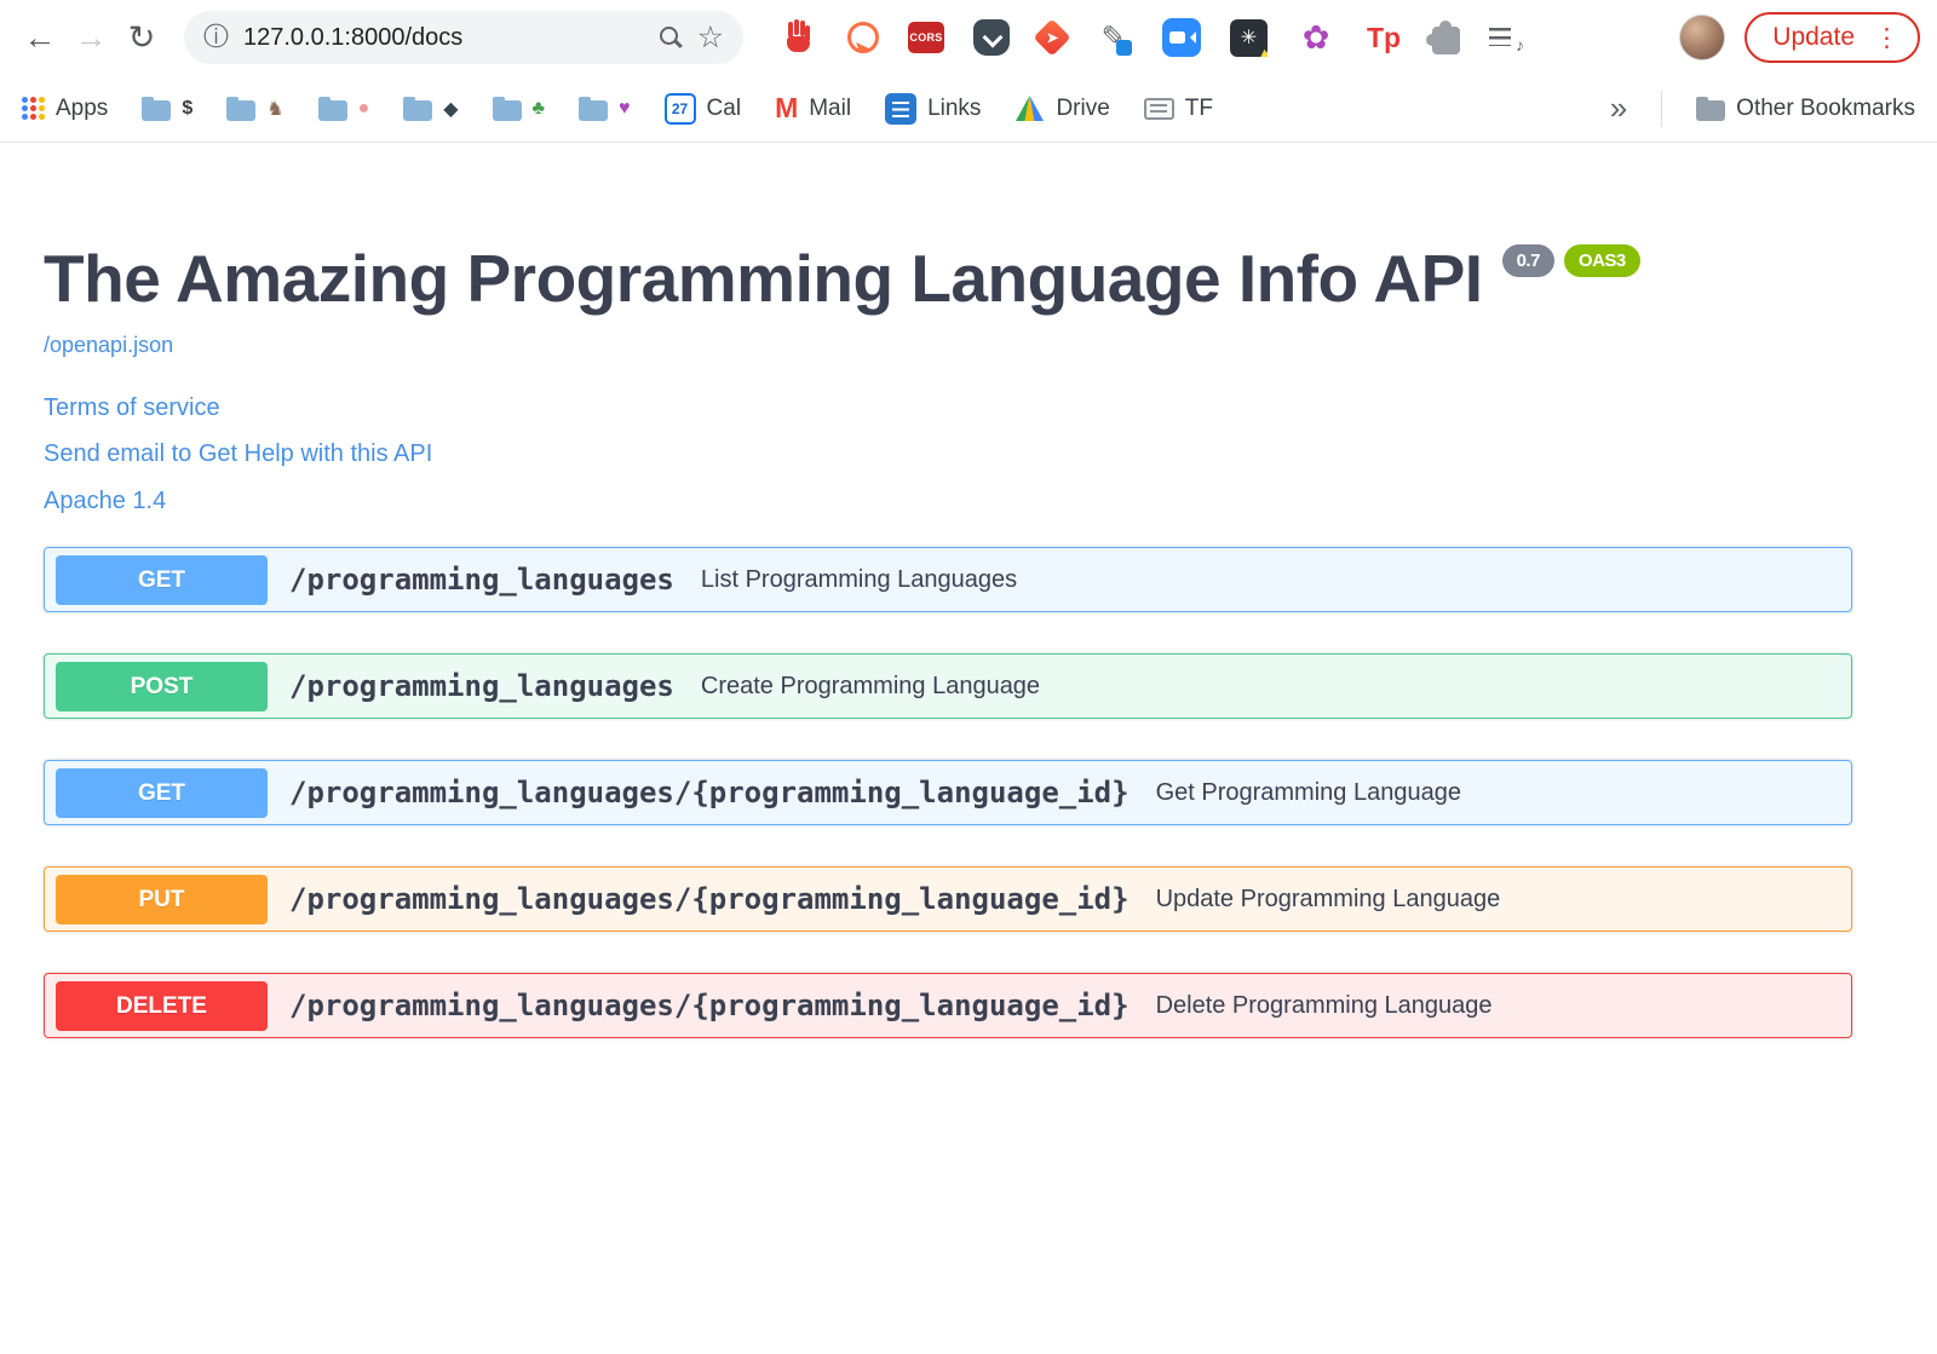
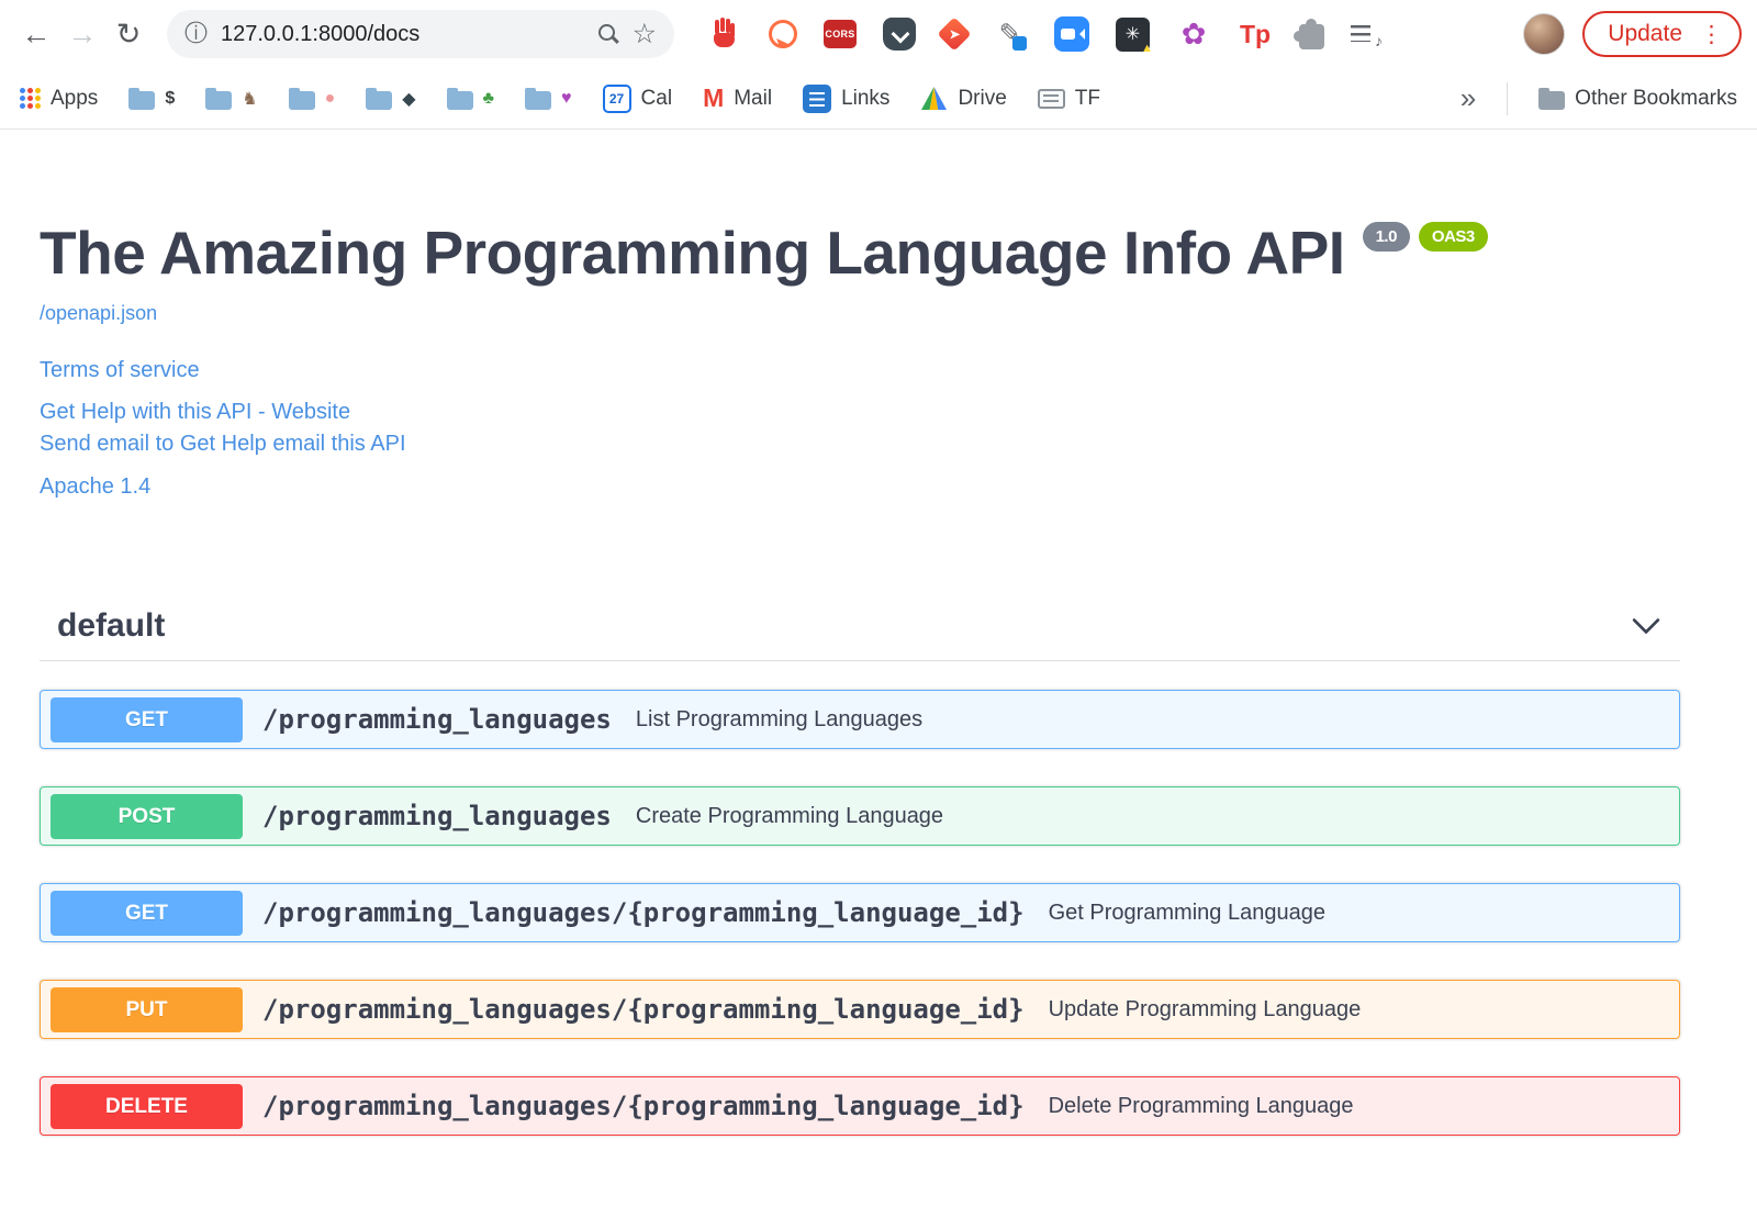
  ←
  →
  ↻
  ⓘ
  127.0.0.1:8000/docs
  ☆
  CORS
  ✎
  ✳
  ▲
  ✿
  Tp
  ♪
  Update
  ⋮
  Apps
  $
  ♞
  ●
  ◆
  ♣
  ♥
  27
  Cal
  M
  Mail
  Links
  Drive
  TF
  »
  Other Bookmarks
- The Amazing Programming Language Info API 0.7 OAS3
+ The Amazing Programming Language Info API 1.0 OAS3
  /openapi.json
  Terms of service
+ Get Help with this API - Website
- Send email to Get Help with this API
+ Send email to Get Help email this API
  Apache 1.4
+ default
  GET
  /programming_languages
  List Programming Languages
  POST
  /programming_languages
  Create Programming Language
  GET
  /programming_languages/{programming_language_id}
  Get Programming Language
  PUT
  /programming_languages/{programming_language_id}
  Update Programming Language
  DELETE
  /programming_languages/{programming_language_id}
  Delete Programming Language
